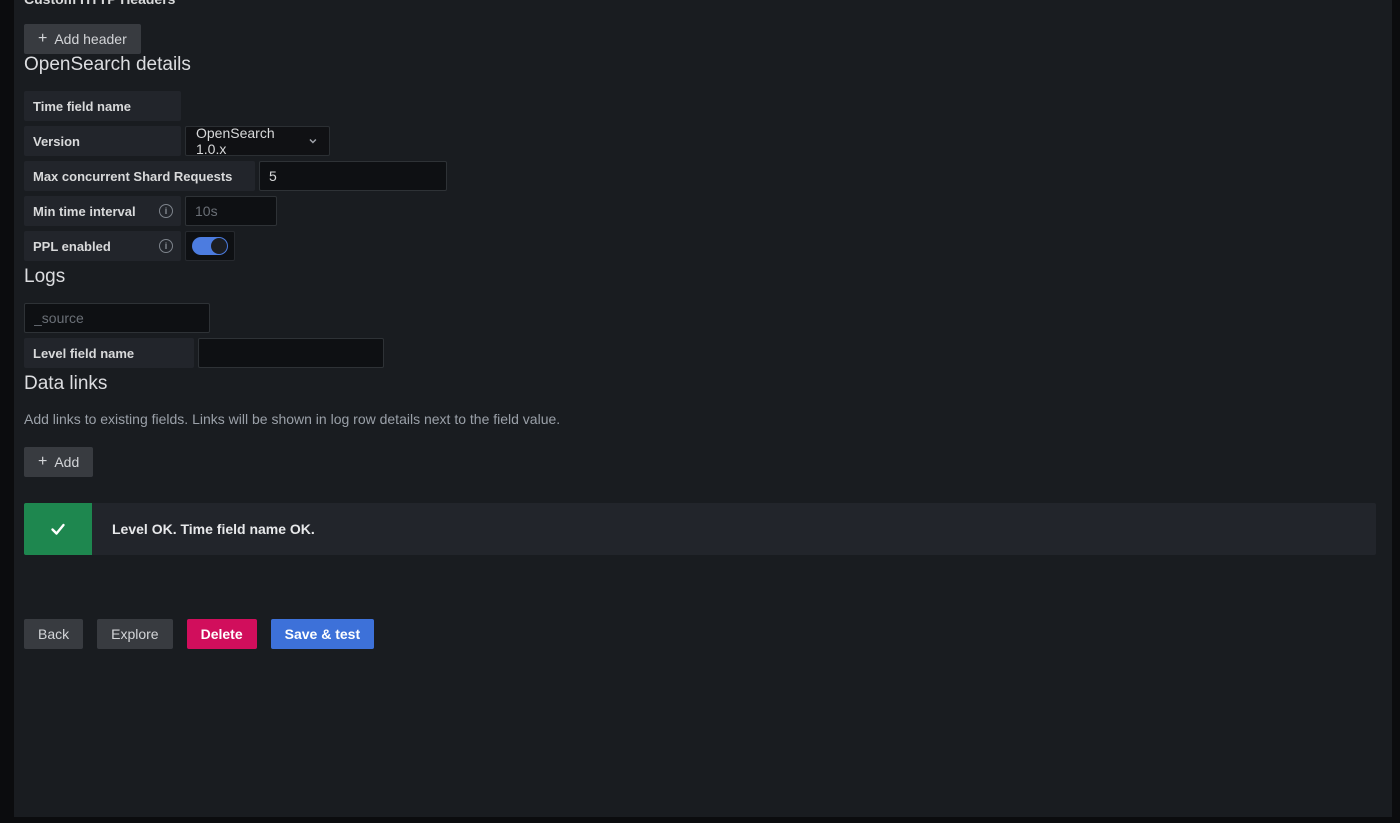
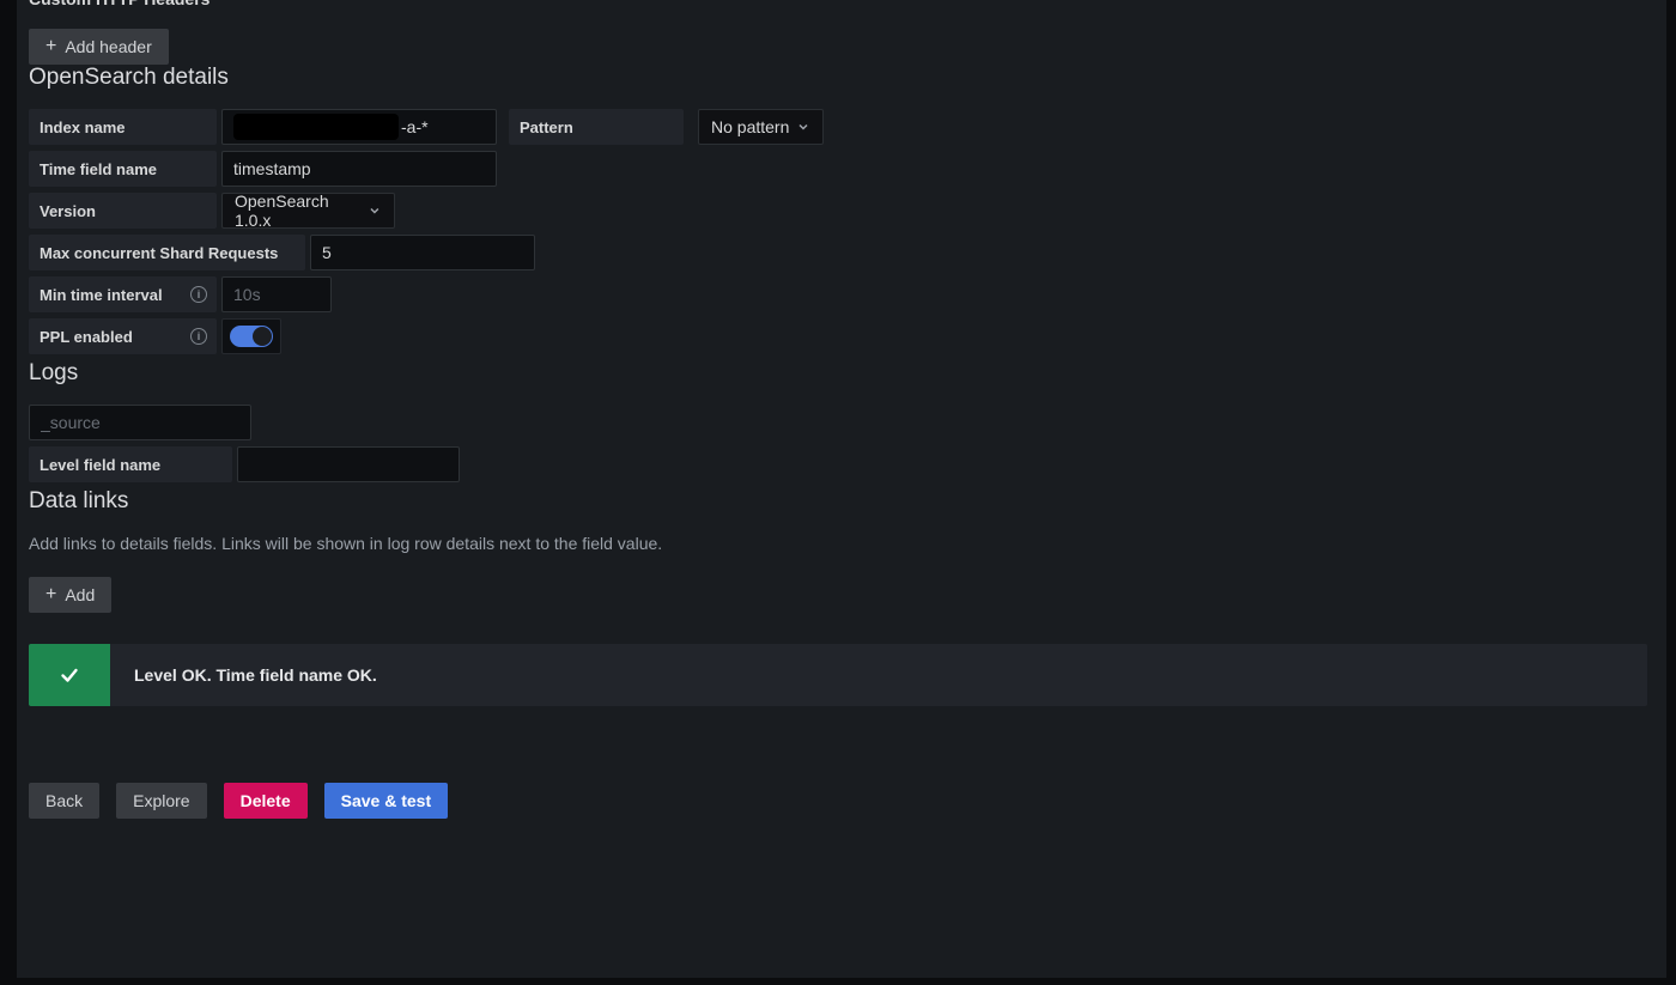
  +
  Add header
  OpenSearch details
+ Index name
+ -a-*
+ Pattern
+ No pattern
  Time field name
+ timestamp
  Version
  OpenSearch 1.0.x
  Max concurrent Shard Requests
  5
  Min time interval
  i
  10s
  PPL enabled
  i
  Logs
  _source
  Level field name
  Data links
- Add links to existing fields. Links will be shown in log row details next to the field value.
+ Add links to details fields. Links will be shown in log row details next to the field value.
  +
  Add
  Level OK. Time field name OK.
  Back
  Explore
  Delete
  Save & test
